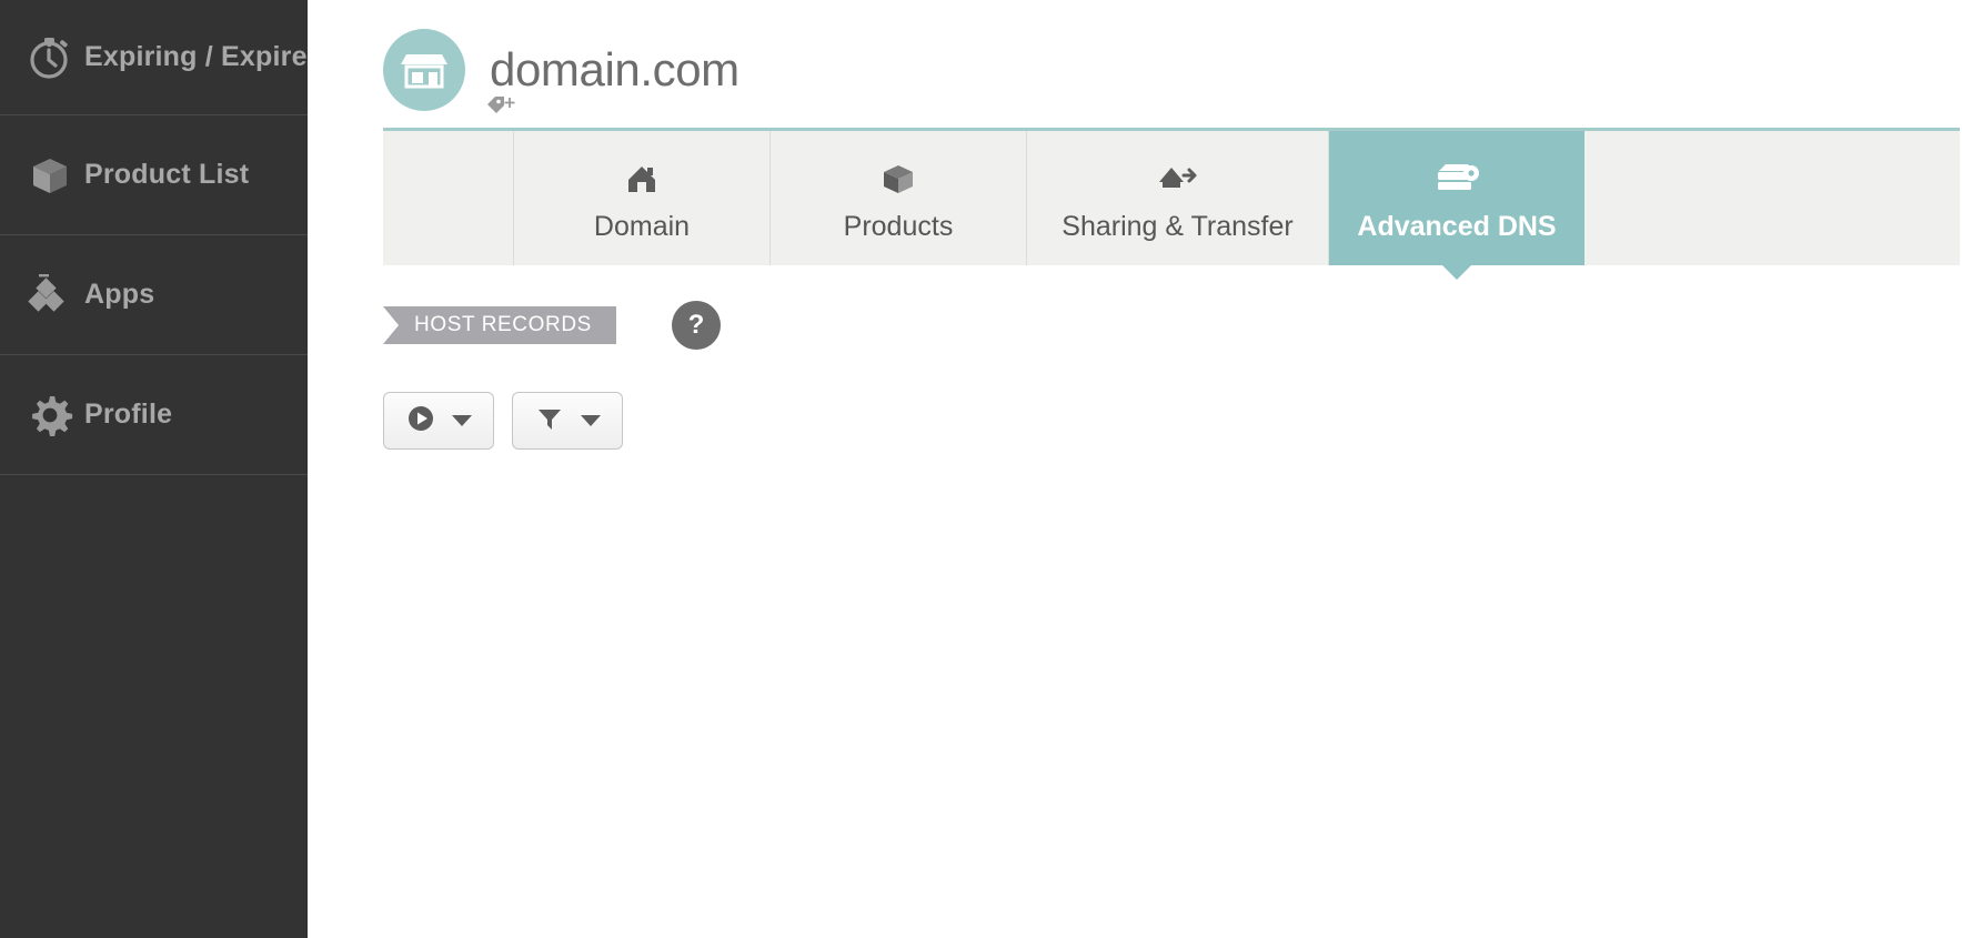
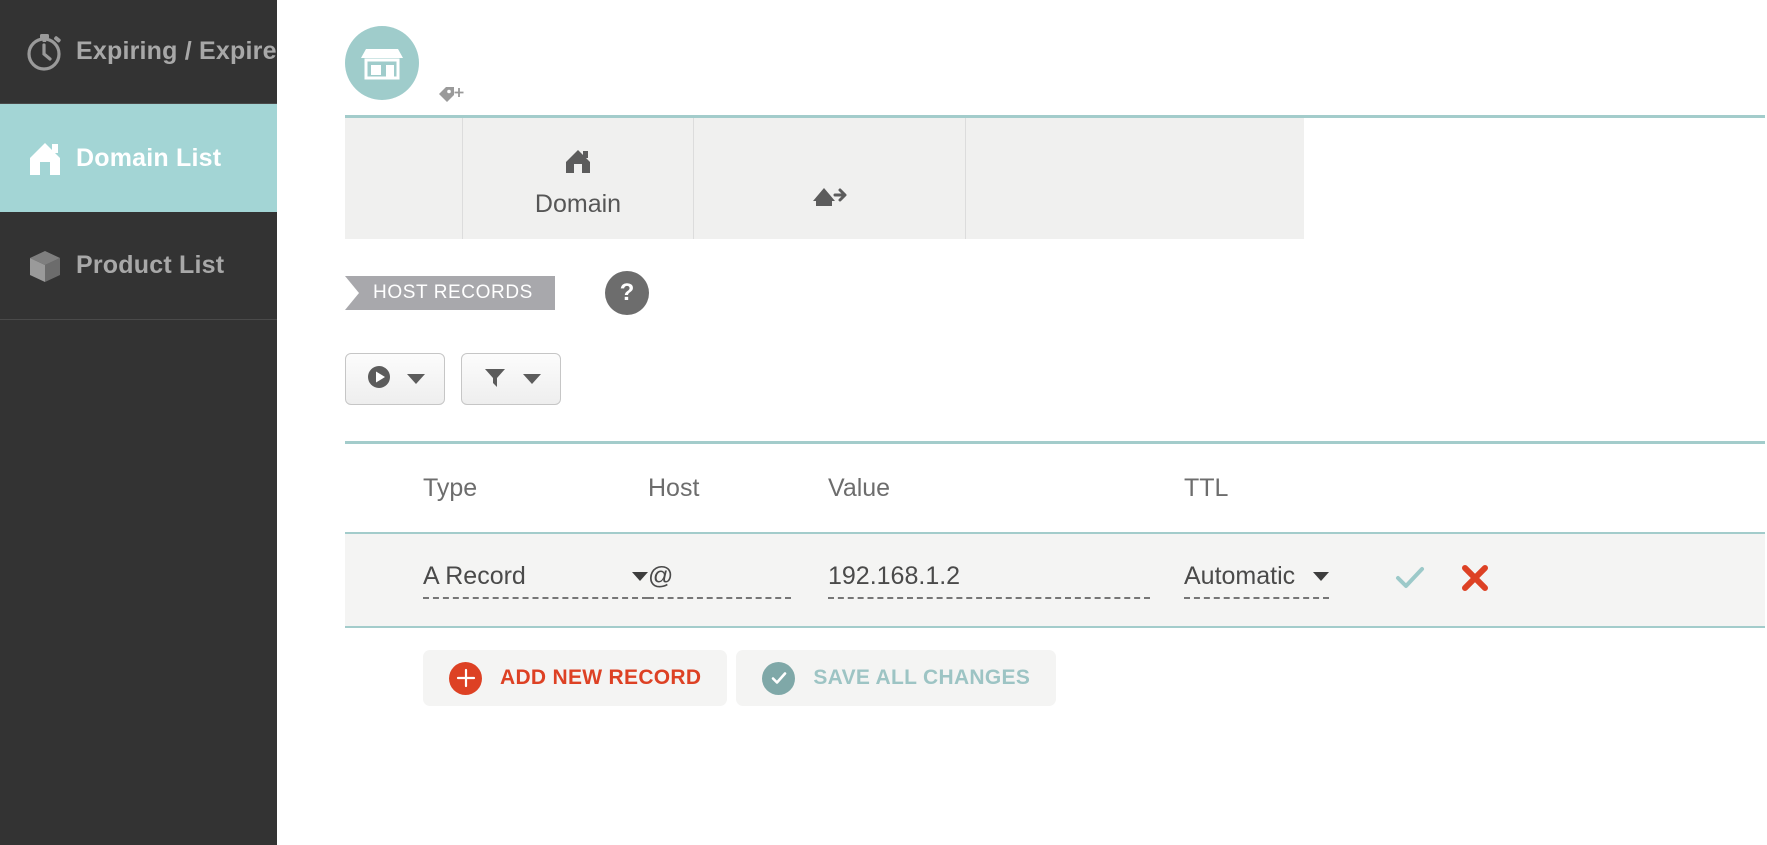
  Expiring / Expire
+ Domain List
  Product List
- Apps
- Profile
- domain.com
  Domain
- Products
- Sharing & Transfer
- Advanced DNS
  HOST RECORDS
  ?
+ Type
+ Host
+ Value
+ TTL
+ A Record
+ @
+ 192.168.1.2
+ Automatic
+ ADD NEW RECORD
+ SAVE ALL CHANGES
